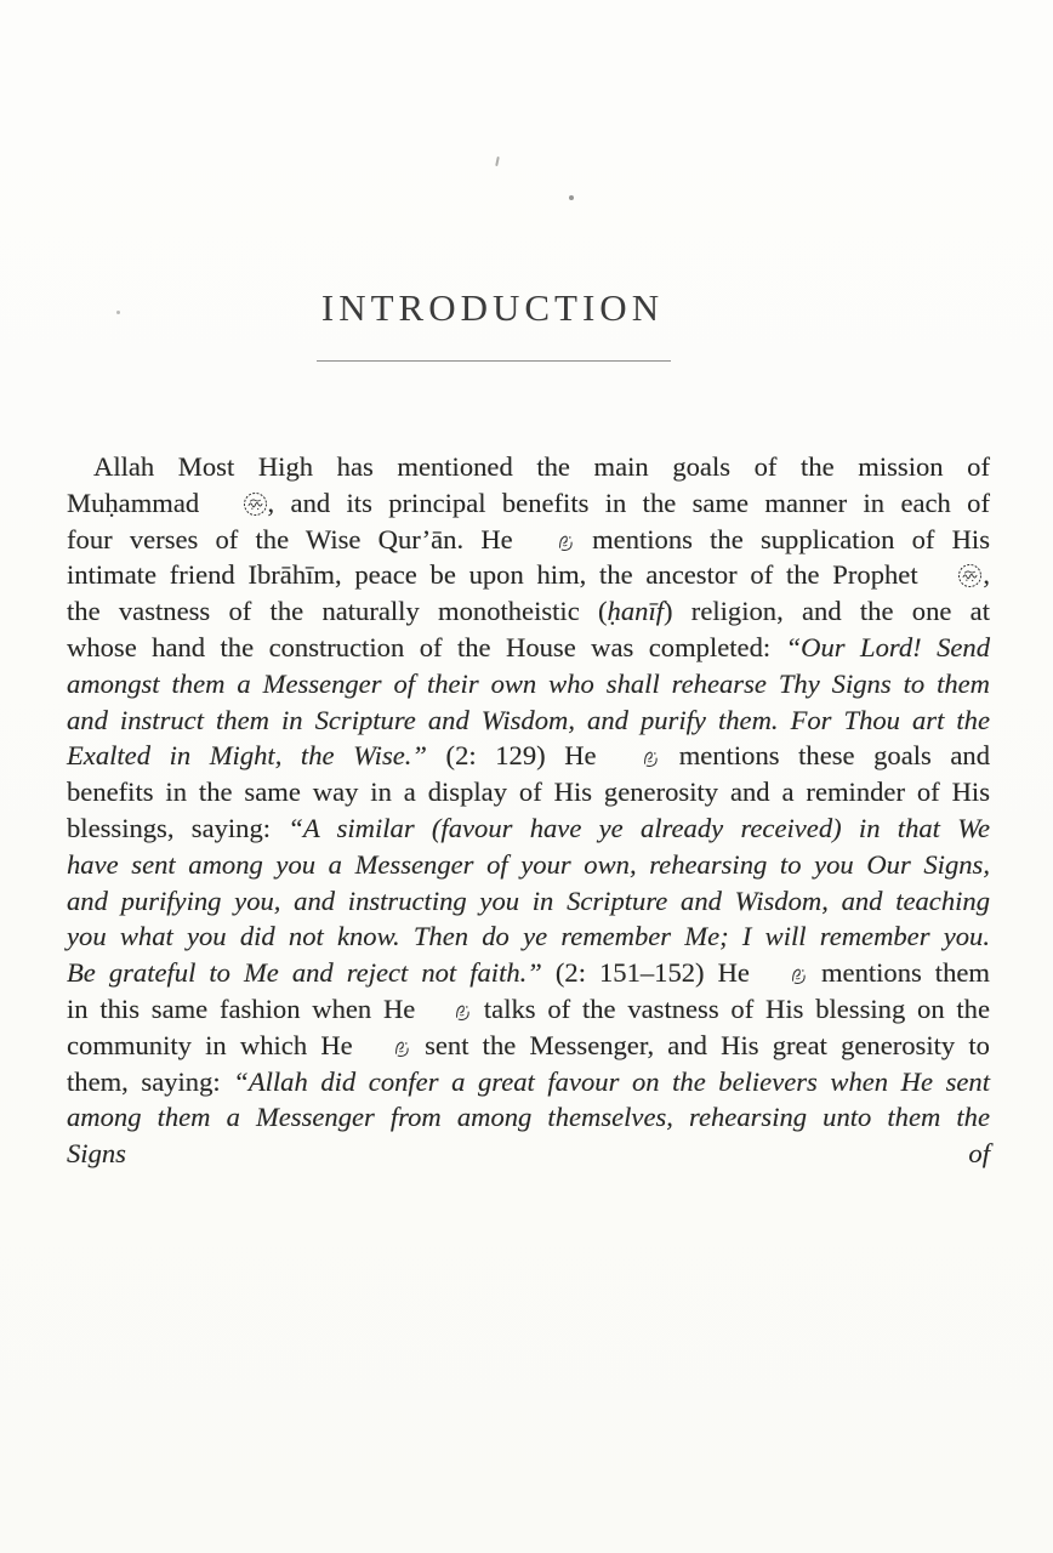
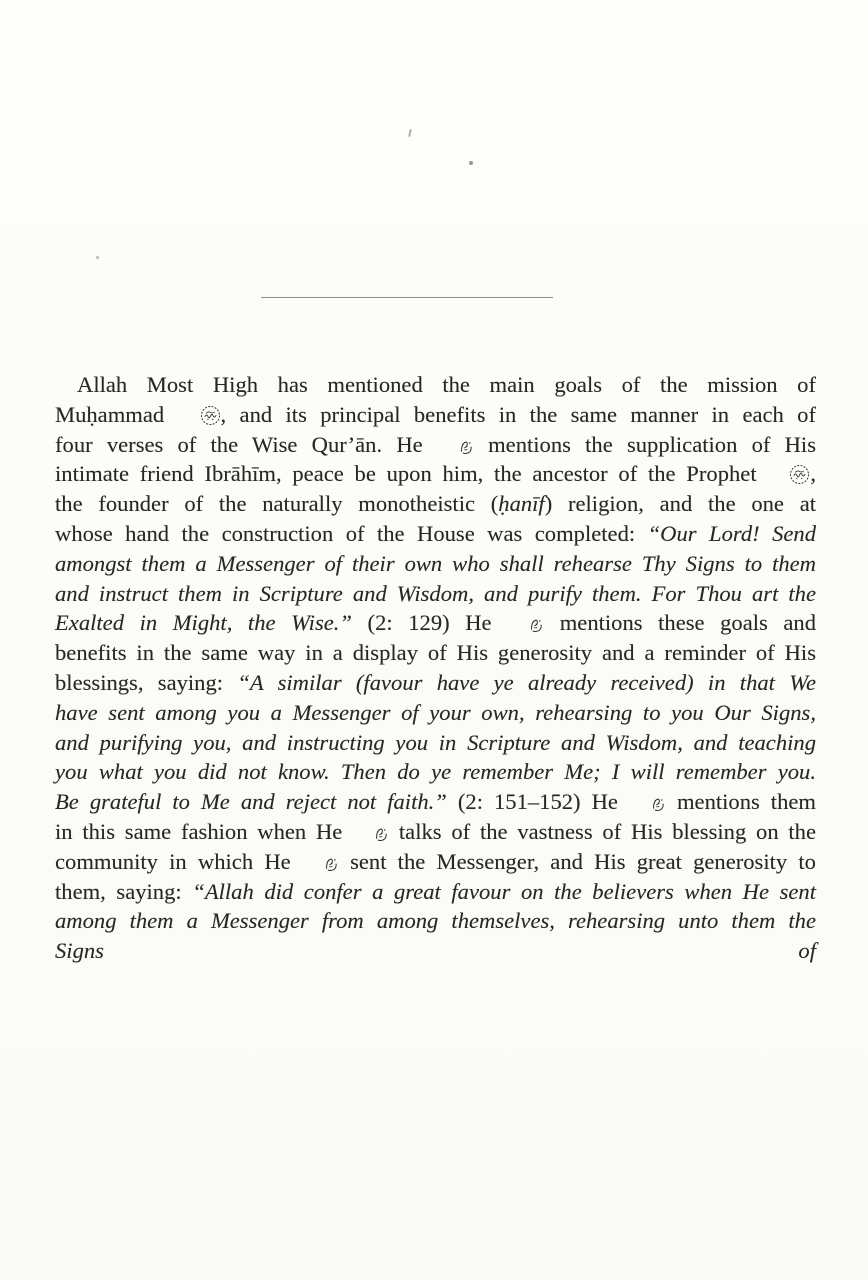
- INTRODUCTION
- Allah Most High has mentioned the main goals of the mission of Muḥammad , and its principal benefits in the same manner in each of four verses of the Wise Qur’ān. He mentions the supplication of His intimate friend Ibrāhīm, peace be upon him, the ancestor of the Prophet , the vastness of the naturally monotheistic (ḥanīf) religion, and the one at whose hand the construction of the House was completed: “Our Lord! Send amongst them a Messenger of their own who shall rehearse Thy Signs to them and instruct them in Scripture and Wisdom, and purify them. For Thou art the Exalted in Might, the Wise.” (2: 129) He mentions these goals and benefits in the same way in a display of His generosity and a reminder of His blessings, saying: “A similar (favour have ye already received) in that We have sent among you a Messenger of your own, rehearsing to you Our Signs, and purifying you, and instructing you in Scripture and Wisdom, and teaching you what you did not know. Then do ye remember Me; I will remember you. Be grateful to Me and reject not faith.” (2: 151–152) He mentions them in this same fashion when He talks of the vastness of His blessing on the community in which He sent the Messenger, and His great generosity to them, saying: “Allah did confer a great favour on the believers when He sent among them a Messenger from among themselves, rehearsing unto them the Signs of
+ Allah Most High has mentioned the main goals of the mission of Muḥammad , and its principal benefits in the same manner in each of four verses of the Wise Qur’ān. He mentions the supplication of His intimate friend Ibrāhīm, peace be upon him, the ancestor of the Prophet , the founder of the naturally monotheistic (ḥanīf) religion, and the one at whose hand the construction of the House was completed: “Our Lord! Send amongst them a Messenger of their own who shall rehearse Thy Signs to them and instruct them in Scripture and Wisdom, and purify them. For Thou art the Exalted in Might, the Wise.” (2: 129) He mentions these goals and benefits in the same way in a display of His generosity and a reminder of His blessings, saying: “A similar (favour have ye already received) in that We have sent among you a Messenger of your own, rehearsing to you Our Signs, and purifying you, and instructing you in Scripture and Wisdom, and teaching you what you did not know. Then do ye remember Me; I will remember you. Be grateful to Me and reject not faith.” (2: 151–152) He mentions them in this same fashion when He talks of the vastness of His blessing on the community in which He sent the Messenger, and His great generosity to them, saying: “Allah did confer a great favour on the believers when He sent among them a Messenger from among themselves, rehearsing unto them the Signs of
